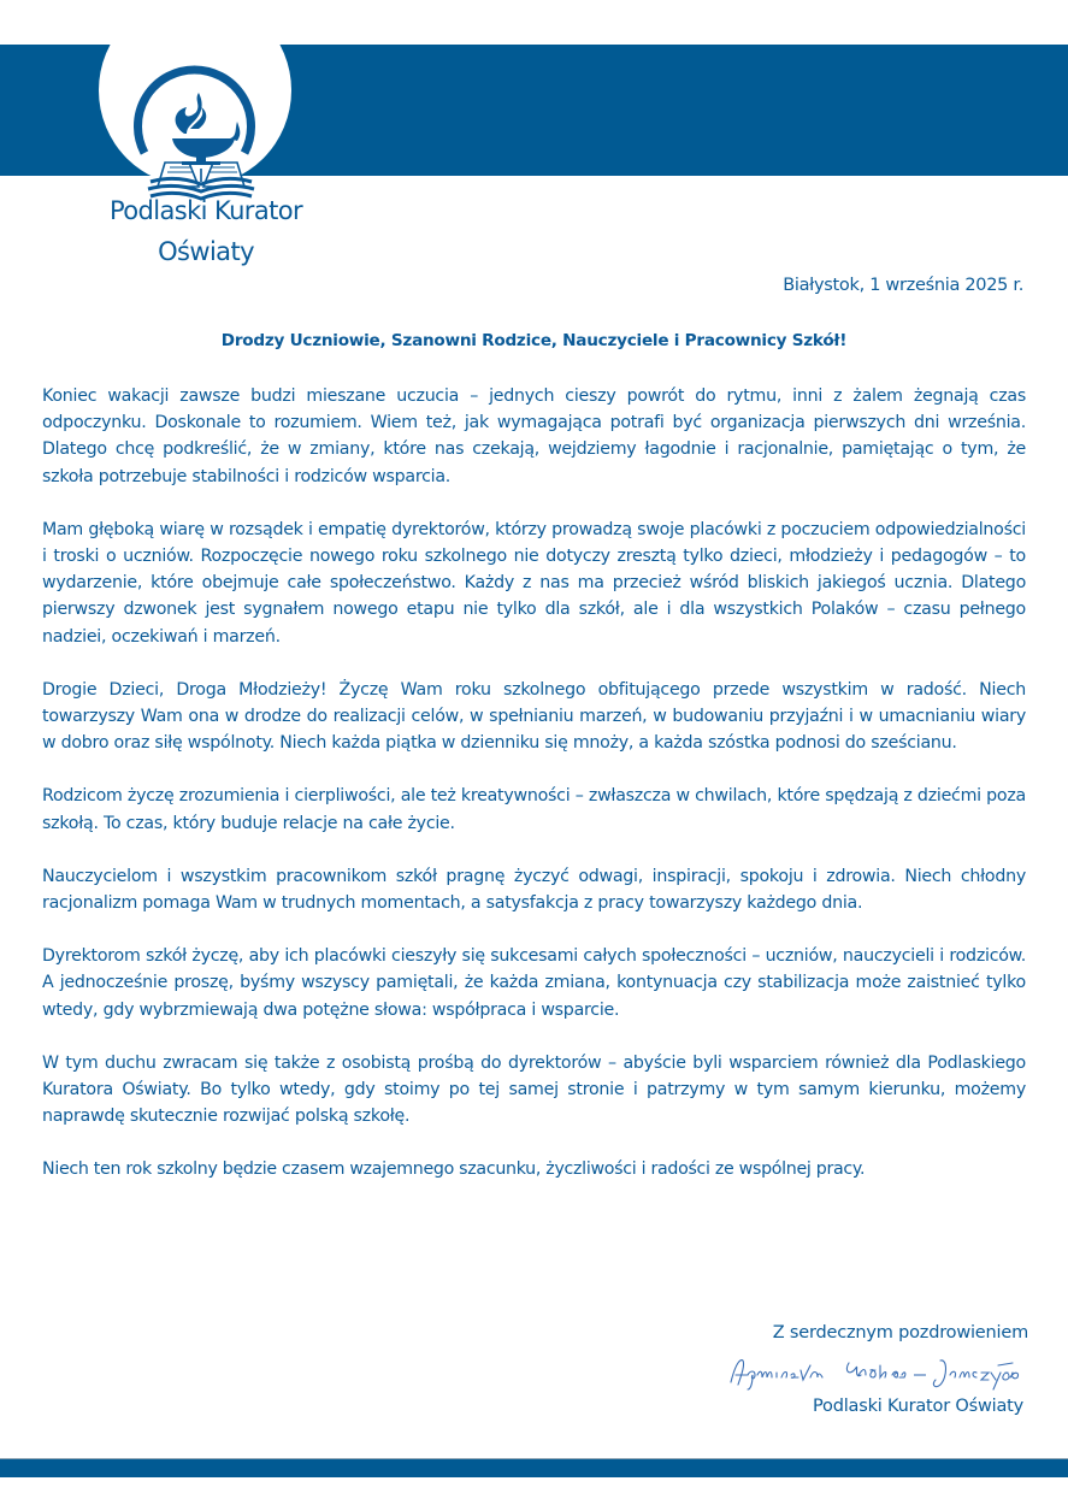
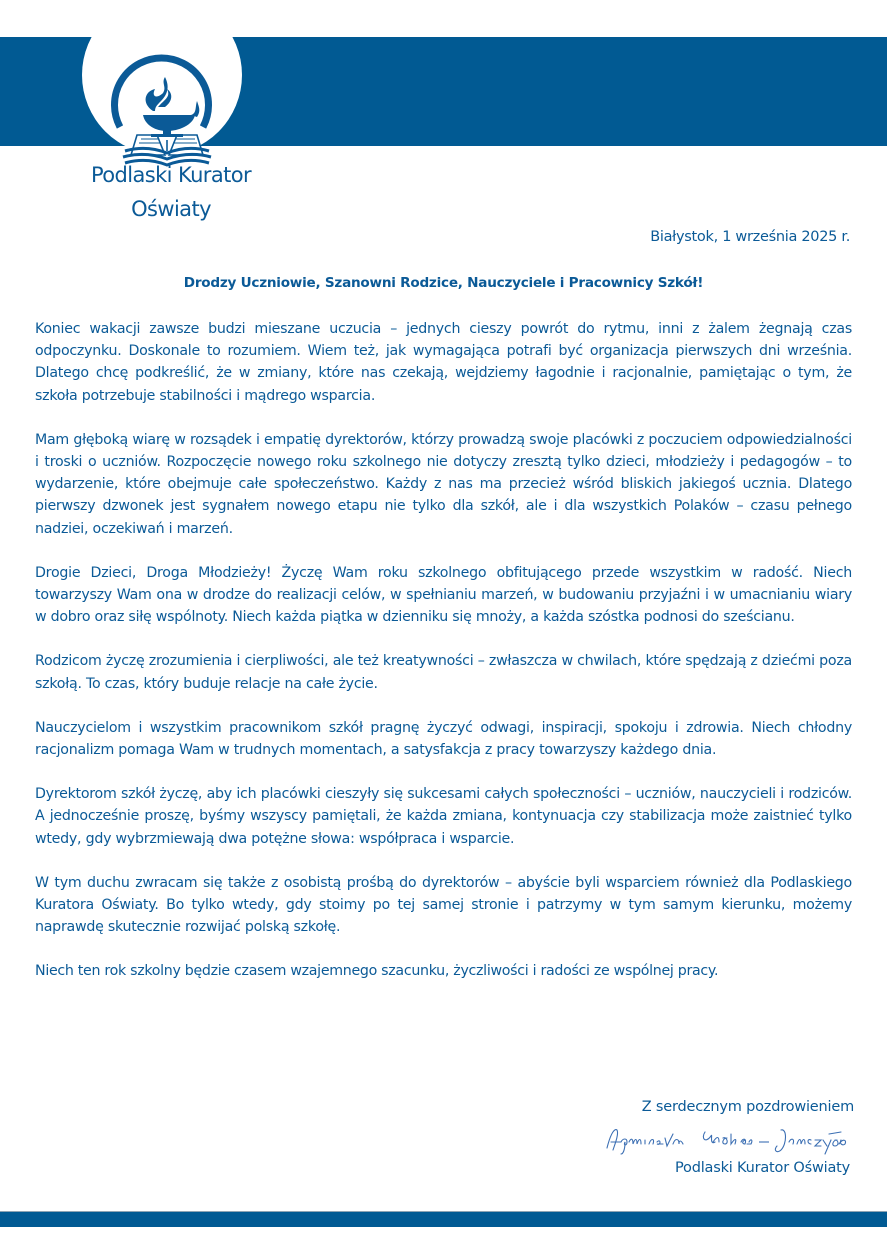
  Podlaski Kurator
  Oświaty
  Białystok, 1 września 2025 r.
  Drodzy Uczniowie, Szanowni Rodzice, Nauczyciele i Pracownicy Szkół!
- Koniec wakacji zawsze budzi mieszane uczucia – jednych cieszy powrót do rytmu, inni z żalem żegnają czas odpoczynku. Doskonale to rozumiem. Wiem też, jak wymagająca potrafi być organizacja pierwszych dni września. Dlatego chcę podkreślić, że w zmiany, które nas czekają, wejdziemy łagodnie i racjonalnie, pamiętając o tym, że szkoła potrzebuje stabilności i rodziców wsparcia.
+ Koniec wakacji zawsze budzi mieszane uczucia – jednych cieszy powrót do rytmu, inni z żalem żegnają czas odpoczynku. Doskonale to rozumiem. Wiem też, jak wymagająca potrafi być organizacja pierwszych dni września. Dlatego chcę podkreślić, że w zmiany, które nas czekają, wejdziemy łagodnie i racjonalnie, pamiętając o tym, że szkoła potrzebuje stabilności i mądrego wsparcia.
  Mam głęboką wiarę w rozsądek i empatię dyrektorów, którzy prowadzą swoje placówki z poczuciem odpowiedzialności i troski o uczniów. Rozpoczęcie nowego roku szkolnego nie dotyczy zresztą tylko dzieci, młodzieży i pedagogów – to wydarzenie, które obejmuje całe społeczeństwo. Każdy z nas ma przecież wśród bliskich jakiegoś ucznia. Dlatego pierwszy dzwonek jest sygnałem nowego etapu nie tylko dla szkół, ale i dla wszystkich Polaków – czasu pełnego nadziei, oczekiwań i marzeń.
  Drogie Dzieci, Droga Młodzieży! Życzę Wam roku szkolnego obfitującego przede wszystkim w radość. Niech towarzyszy Wam ona w drodze do realizacji celów, w spełnianiu marzeń, w budowaniu przyjaźni i w umacnianiu wiary w dobro oraz siłę wspólnoty. Niech każda piątka w dzienniku się mnoży, a każda szóstka podnosi do sześcianu.
  Rodzicom życzę zrozumienia i cierpliwości, ale też kreatywności – zwłaszcza w chwilach, które spędzają z dziećmi poza szkołą. To czas, który buduje relacje na całe życie.
  Nauczycielom i wszystkim pracownikom szkół pragnę życzyć odwagi, inspiracji, spokoju i zdrowia. Niech chłodny racjonalizm pomaga Wam w trudnych momentach, a satysfakcja z pracy towarzyszy każdego dnia.
  Dyrektorom szkół życzę, aby ich placówki cieszyły się sukcesami całych społeczności – uczniów, nauczycieli i rodziców. A jednocześnie proszę, byśmy wszyscy pamiętali, że każda zmiana, kontynuacja czy stabilizacja może zaistnieć tylko wtedy, gdy wybrzmiewają dwa potężne słowa: współpraca i wsparcie.
  W tym duchu zwracam się także z osobistą prośbą do dyrektorów – abyście byli wsparciem również dla Podlaskiego Kuratora Oświaty. Bo tylko wtedy, gdy stoimy po tej samej stronie i patrzymy w tym samym kierunku, możemy naprawdę skutecznie rozwijać polską szkołę.
  Niech ten rok szkolny będzie czasem wzajemnego szacunku, życzliwości i radości ze wspólnej pracy.
  Z serdecznym pozdrowieniem
  Podlaski Kurator Oświaty
